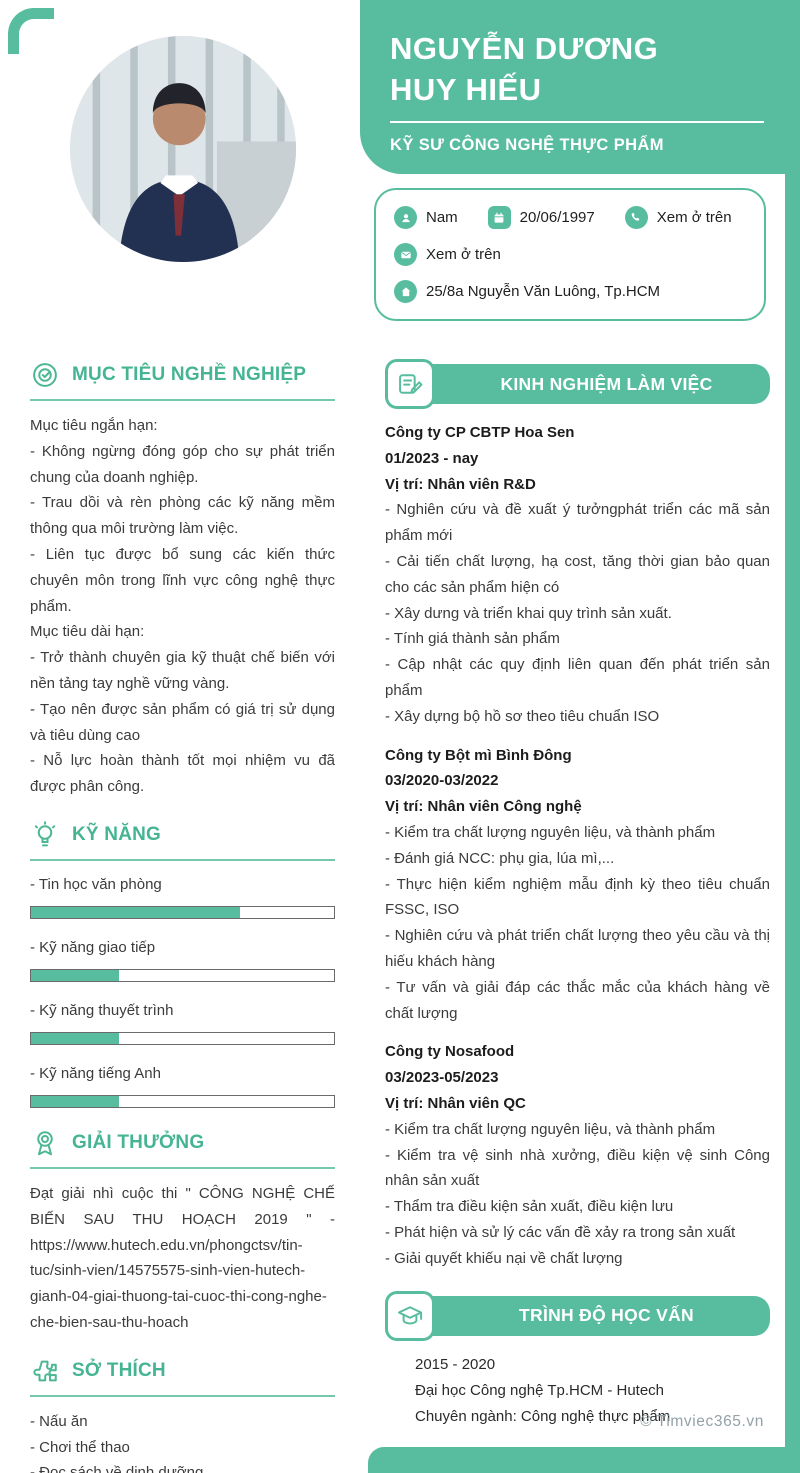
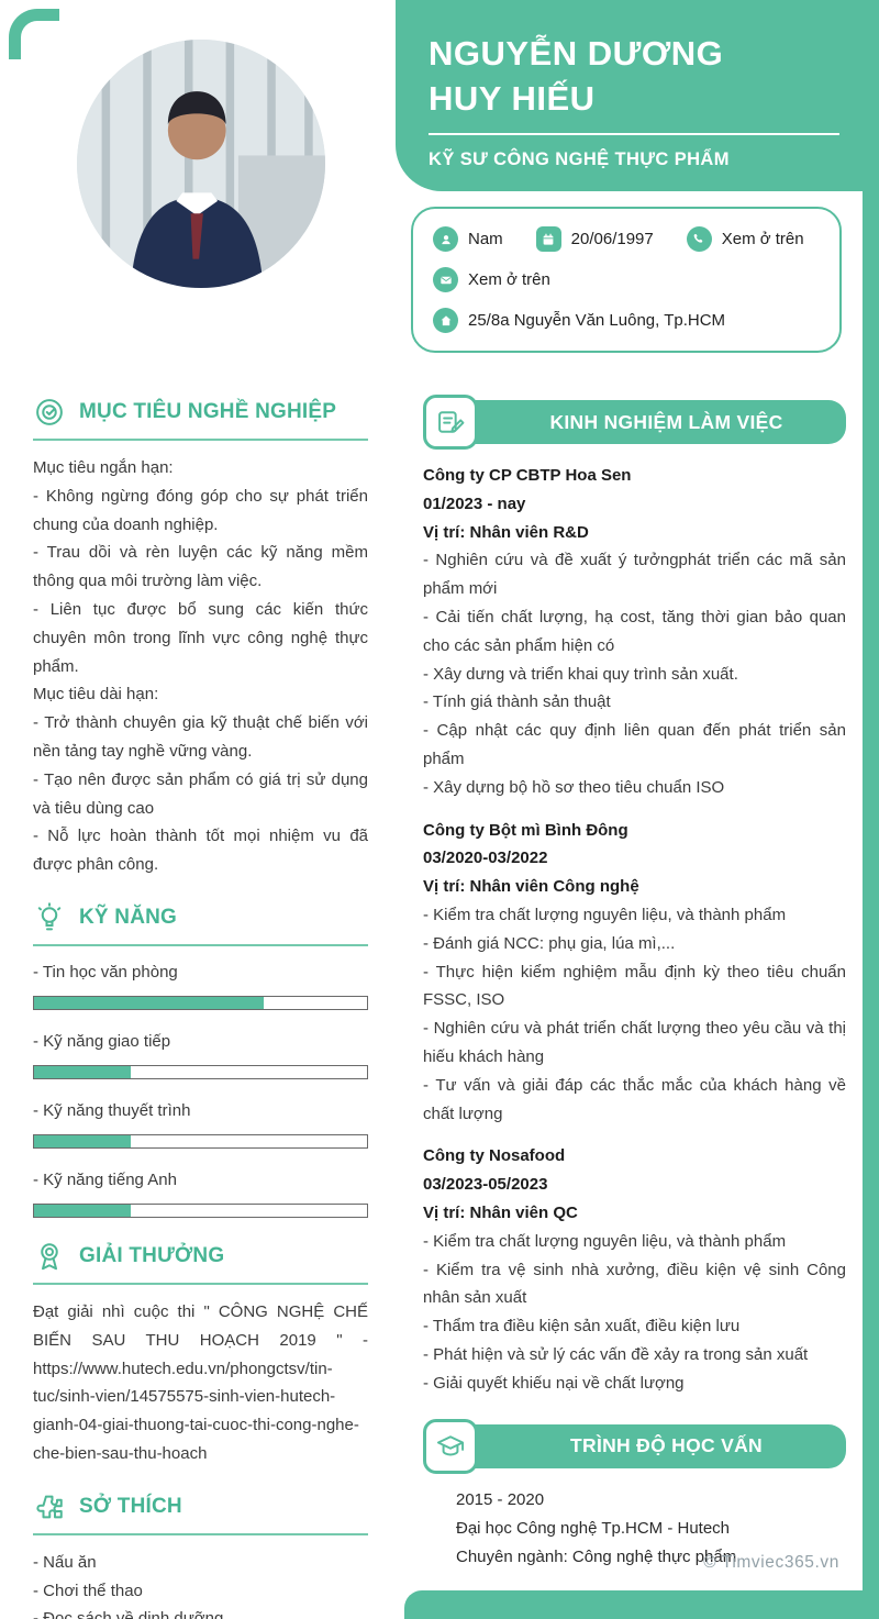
  NGUYỄN DƯƠNG
  HUY HIẾU
  KỸ SƯ CÔNG NGHỆ THỰC PHẨM
  Nam
  20/06/1997
  Xem ở trên
  Xem ở trên
  25/8a Nguyễn Văn Luông, Tp.HCM
  MỤC TIÊU NGHỀ NGHIỆP
  Mục tiêu ngắn hạn:
  - Không ngừng đóng góp cho sự phát triển chung của doanh nghiệp.
- - Trau dồi và rèn phòng các kỹ năng mềm thông qua môi trường làm việc.
+ - Trau dồi và rèn luyện các kỹ năng mềm thông qua môi trường làm việc.
  - Liên tục được bổ sung các kiến thức chuyên môn trong lĩnh vực công nghệ thực phẩm.
  Mục tiêu dài hạn:
  - Trở thành chuyên gia kỹ thuật chế biến với nền tảng tay nghề vững vàng.
  - Tạo nên được sản phẩm có giá trị sử dụng và tiêu dùng cao
  - Nỗ lực hoàn thành tốt mọi nhiệm vu đã được phân công.
  KỸ NĂNG
  - Tin học văn phòng
  - Kỹ năng giao tiếp
  - Kỹ năng thuyết trình
  - Kỹ năng tiếng Anh
  GIẢI THƯỞNG
  Đạt giải nhì cuộc thi " CÔNG NGHỆ CHẾ BIẾN SAU THU HOẠCH 2019 " - https://www.hutech.edu.vn/phongctsv/tin-tuc/sinh-vien/14575575-sinh-vien-hutech-gianh-04-giai-thuong-tai-cuoc-thi-cong-nghe-che-bien-sau-thu-hoach
  SỞ THÍCH
  - Nấu ăn
  - Chơi thể thao
  KINH NGHIỆM LÀM VIỆC
  Công ty CP CBTP Hoa Sen
  01/2023 - nay
  Vị trí: Nhân viên R&D
  - Nghiên cứu và đề xuất ý tưởngphát triển các mã sản phẩm mới
  - Cải tiến chất lượng, hạ cost, tăng thời gian bảo quan cho các sản phẩm hiện có
  - Xây dưng và triển khai quy trình sản xuất.
- - Tính giá thành sản phẩm
+ - Tính giá thành sản thuật
  - Cập nhật các quy định liên quan đến phát triển sản phẩm
  - Xây dựng bộ hồ sơ theo tiêu chuẩn ISO
  Công ty Bột mì Bình Đông
  03/2020-03/2022
  Vị trí: Nhân viên Công nghệ
  - Kiểm tra chất lượng nguyên liệu, và thành phẩm
  - Đánh giá NCC: phụ gia, lúa mì,...
  - Thực hiện kiểm nghiệm mẫu định kỳ theo tiêu chuẩn FSSC, ISO
  - Nghiên cứu và phát triển chất lượng theo yêu cầu và thị hiếu khách hàng
  - Tư vấn và giải đáp các thắc mắc của khách hàng về chất lượng
  Công ty Nosafood
  03/2023-05/2023
  Vị trí: Nhân viên QC
  - Kiểm tra chất lượng nguyên liệu, và thành phẩm
  - Kiểm tra vệ sinh nhà xưởng, điều kiện vệ sinh Công nhân sản xuất
  - Thẩm tra điều kiện sản xuất, điều kiện lưu
  - Phát hiện và sử lý các vấn đề xảy ra trong sản xuất
  - Giải quyết khiếu nại về chất lượng
  TRÌNH ĐỘ HỌC VẤN
  2015 - 2020
  Đại học Công nghệ Tp.HCM - Hutech
  Chuyên ngành: Công nghệ thực phẩm
  © Timviec365.vn
